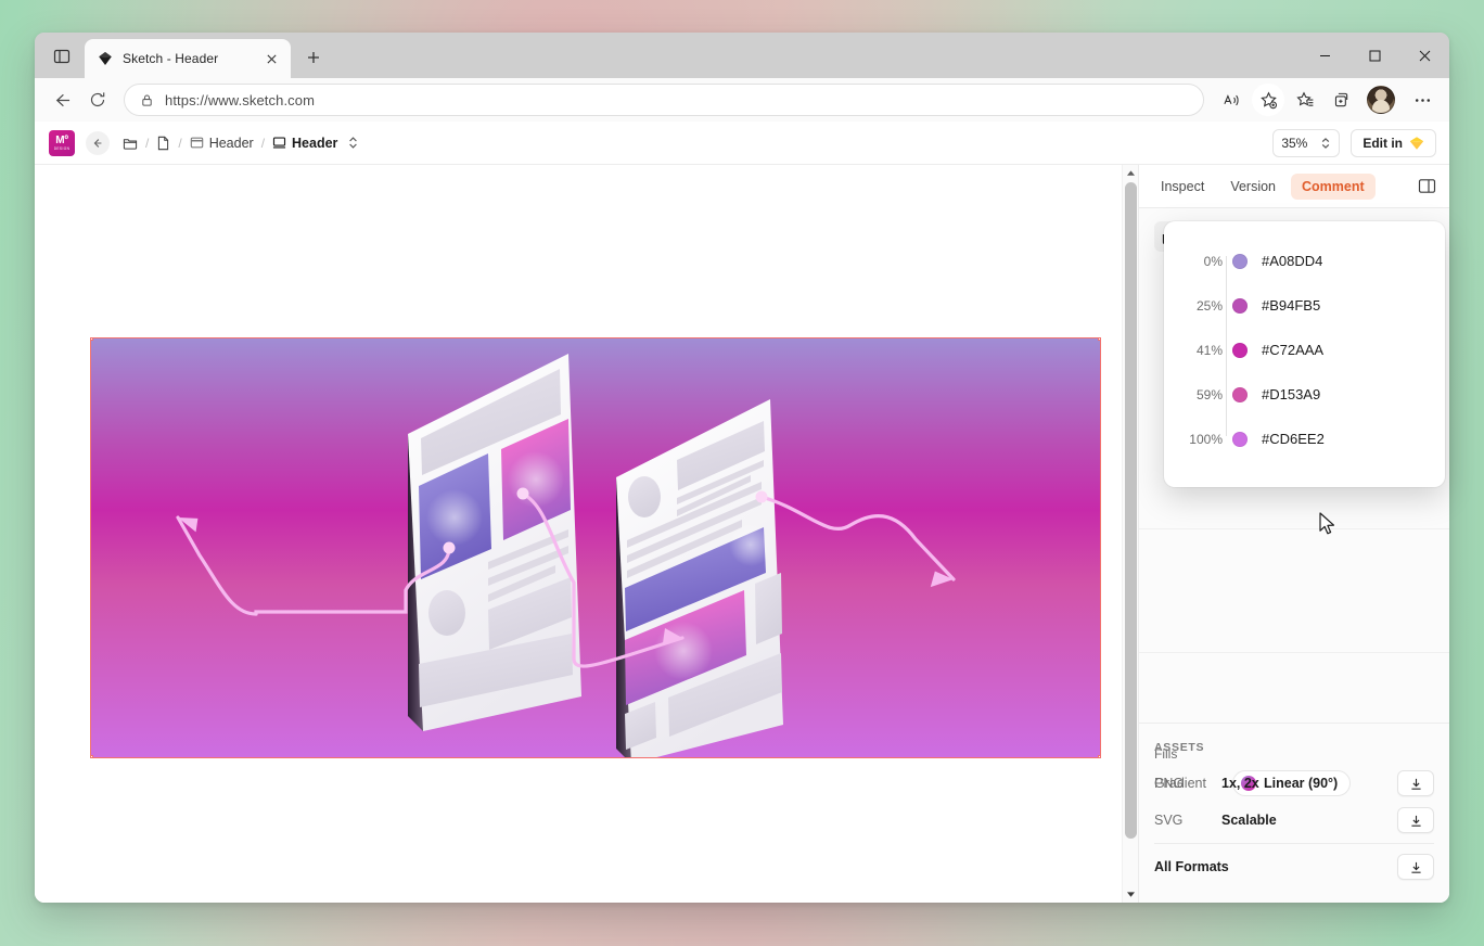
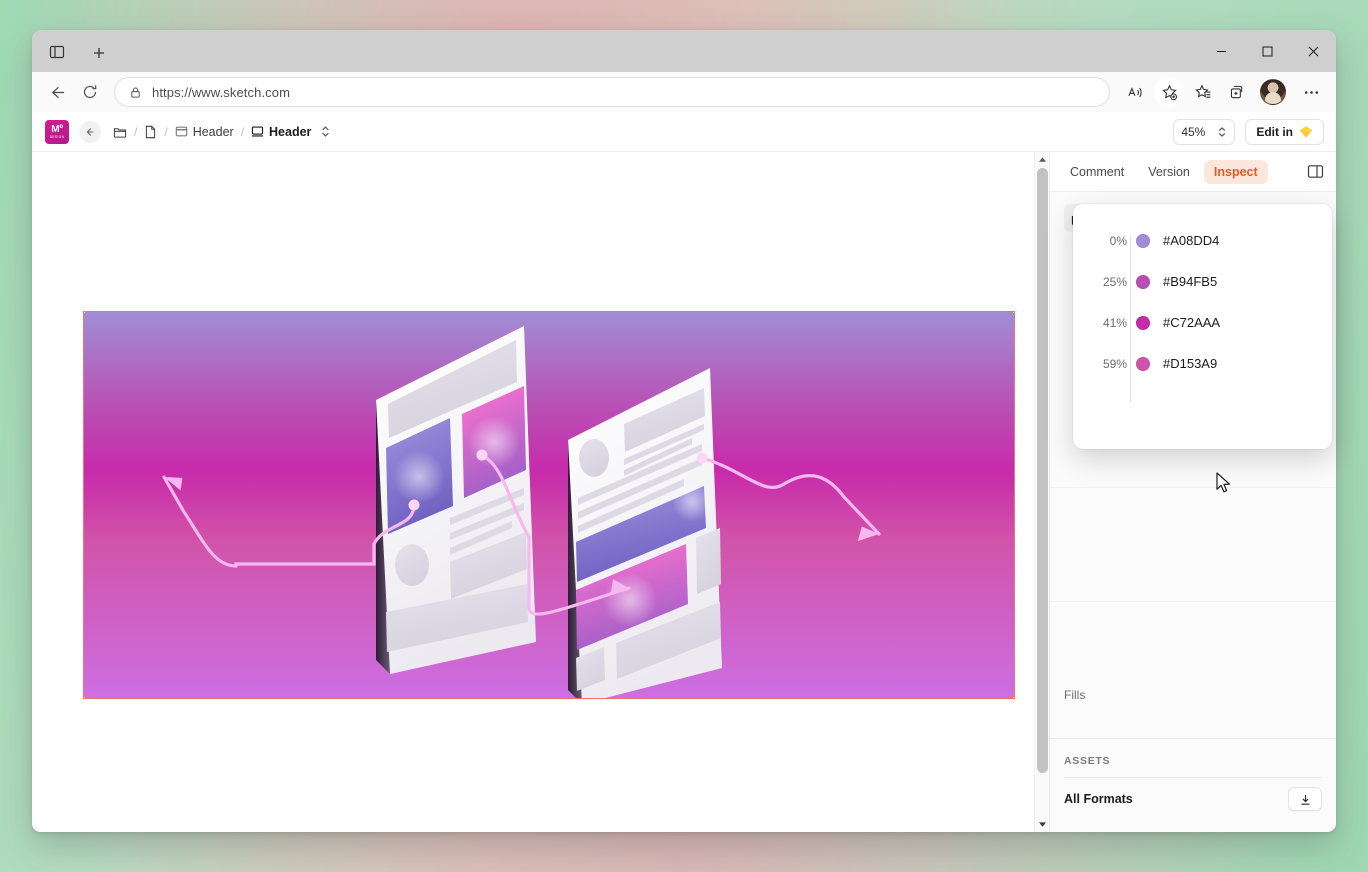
- Sketch - Header
  https://www.sketch.com
  Mº
  /
  /
  Header
  /
  Header
- 35%
+ 45%
  Edit in
- Inspect
+ Comment
  Version
- Comment
+ Inspect
  Fills
- Gradient
- Linear (90°)
  ASSETS
- PNG
- 1x, 2x
- SVG
- Scalable
  All Formats
  0%
  #A08DD4
  25%
  #B94FB5
  41%
  #C72AAA
  59%
  #D153A9
- 100%
- #CD6EE2
